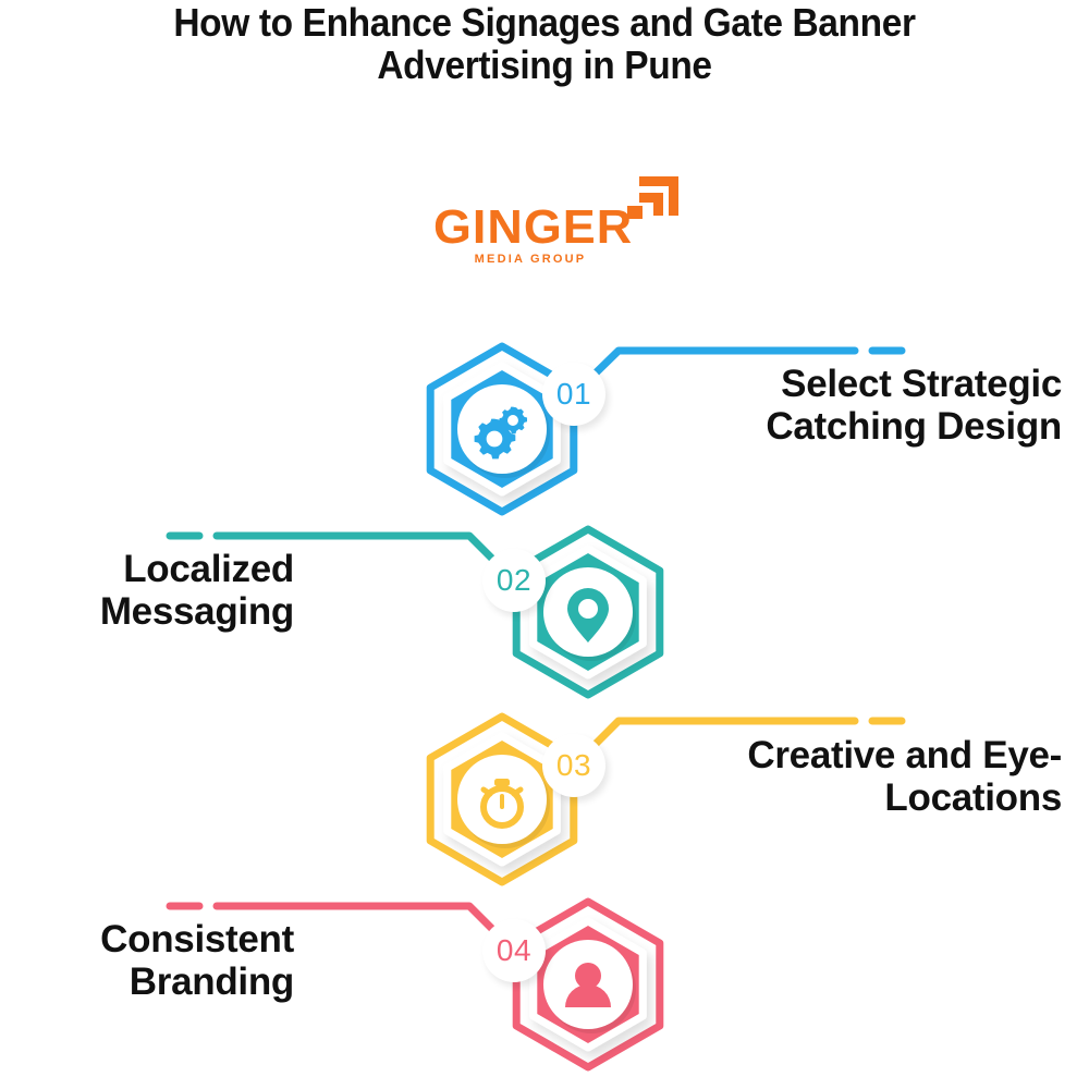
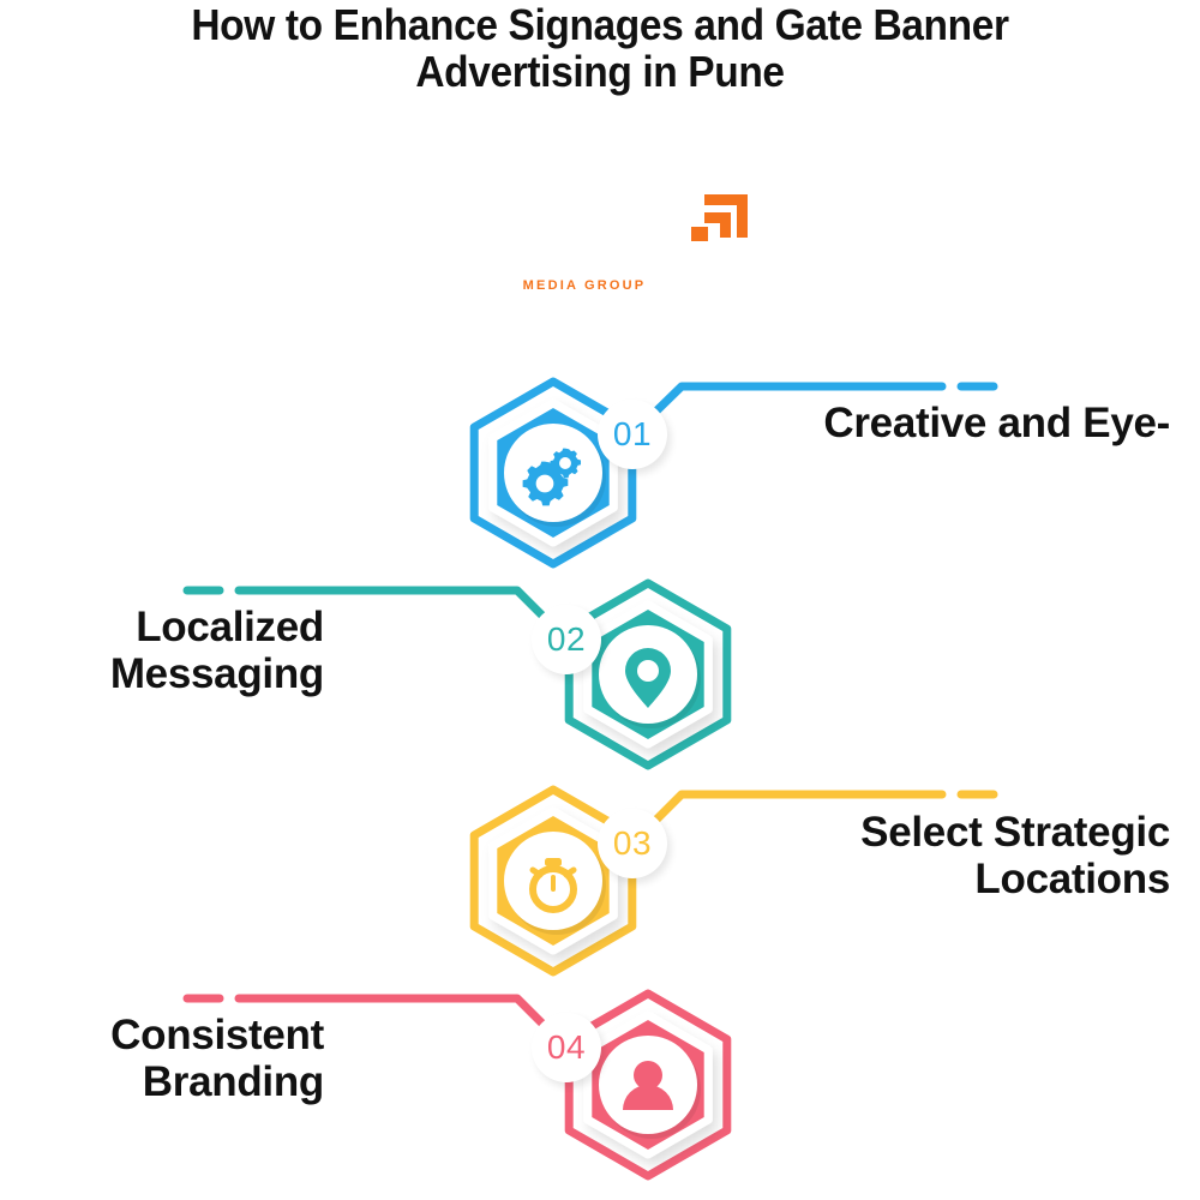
  How to Enhance Signages and Gate Banner
  Advertising in Pune
- GINGER
  MEDIA GROUP
  01
  02
  03
  04
- Select Strategic
+ Creative and Eye-
- Catching Design
  Localized
  Messaging
- Creative and Eye-
+ Select Strategic
  Locations
  Consistent
  Branding
